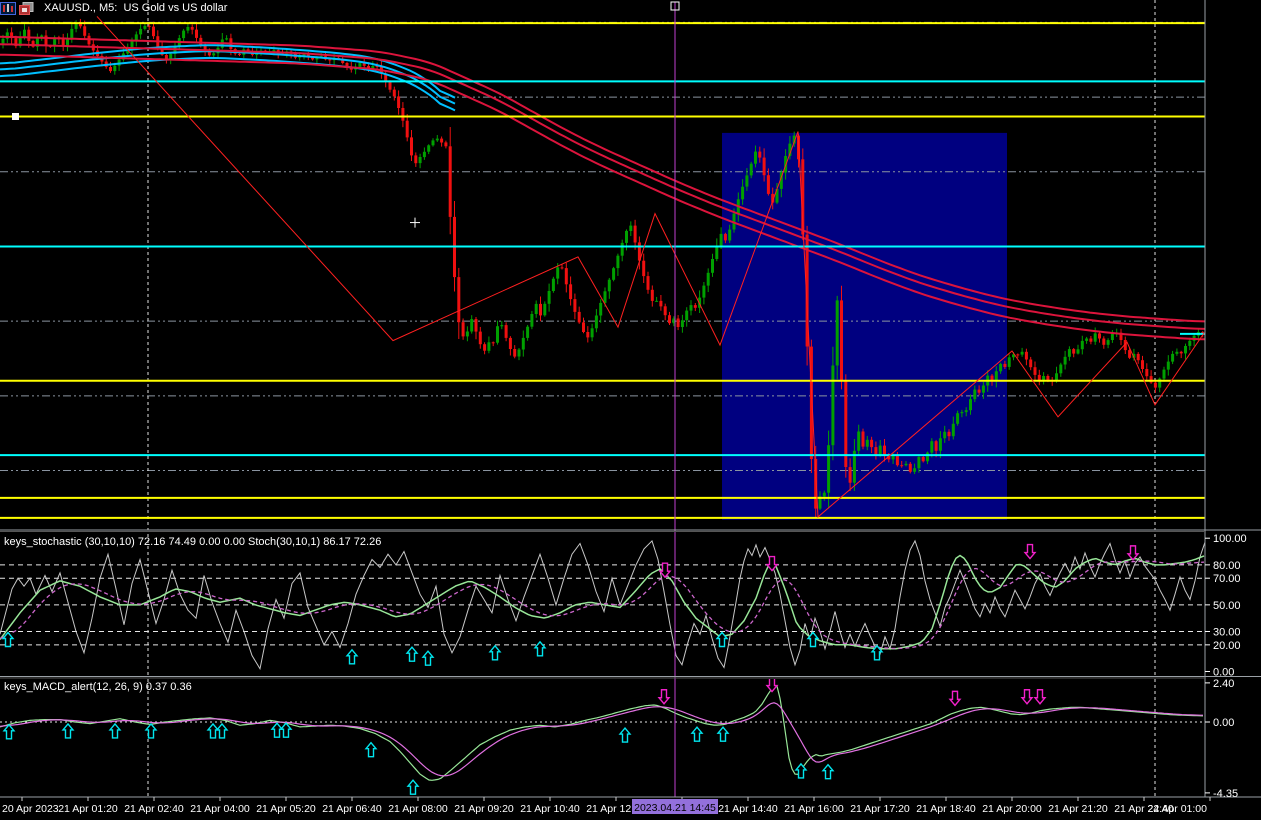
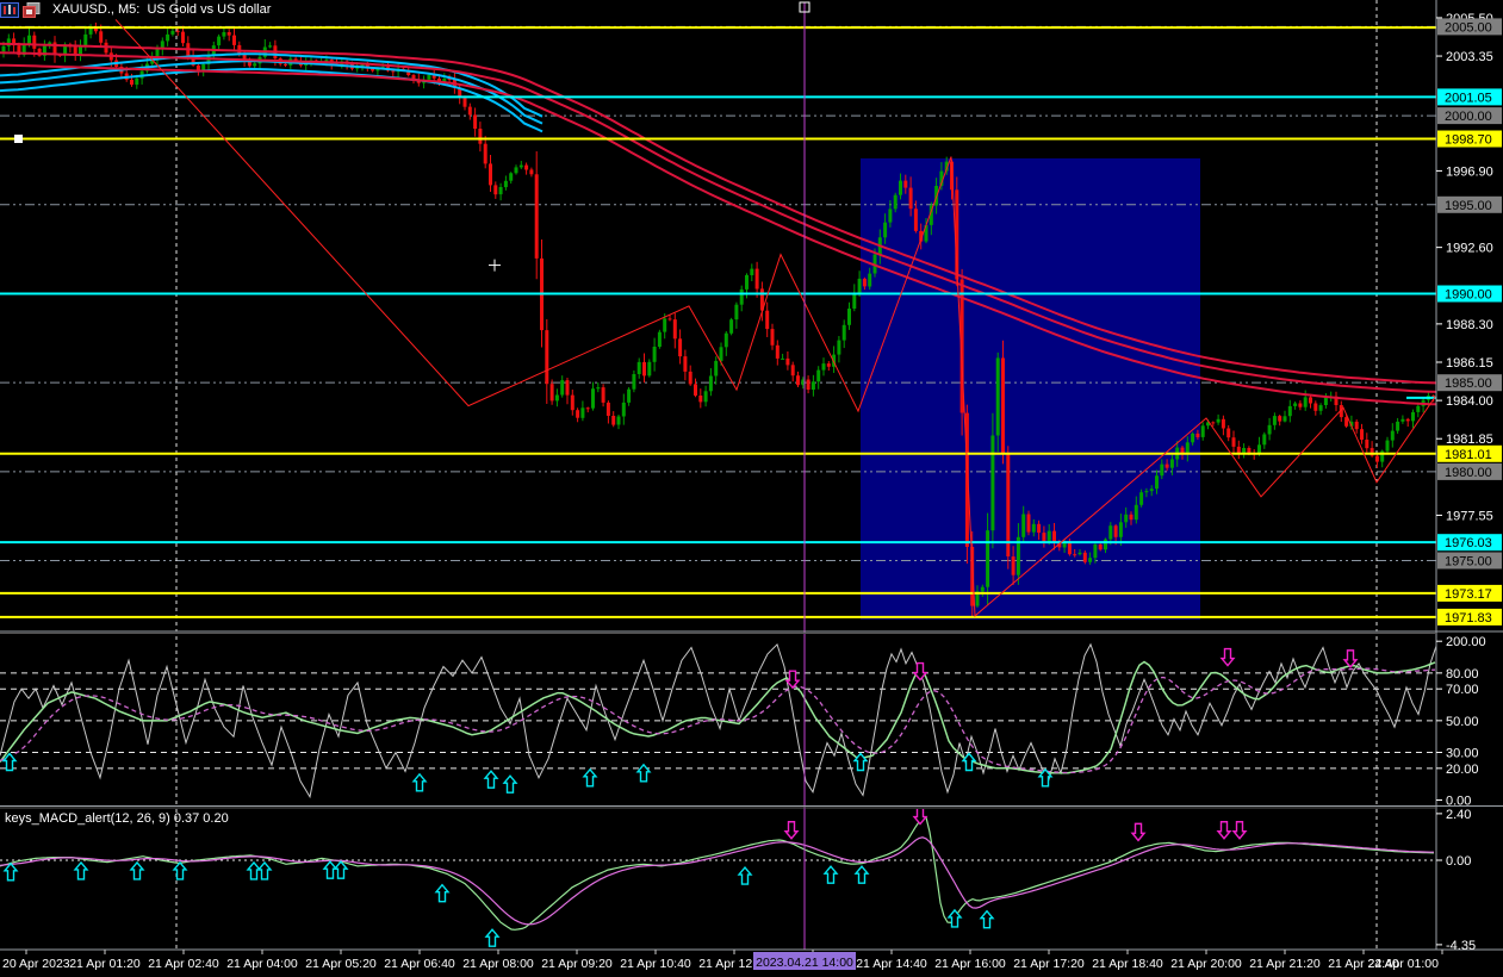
  XAUUSD., M5: US Gold vs US dollar
- keys_stochastic (30,10,10) 72.16 74.49 0.00 0.00 Stoch(30,10,1) 86.17 72.26
- keys_MACD_alert(12, 26, 9) 0.37 0.36
+ keys_MACD_alert(12, 26, 9) 0.37 0.20
+ 2003.35
+ 1996.90
+ 1992.60
+ 1988.30
+ 1986.15
+ 1984.00
+ 1981.85
+ 1977.55
+ 2005.00
+ 2001.05
+ 2000.00
+ 1998.70
+ 1995.00
+ 1990.00
+ 1985.00
+ 1981.01
+ 1980.00
+ 1976.03
+ 1975.00
+ 1973.17
+ 1971.83
- 100.00
+ 200.00
  80.00
  70.00
  50.00
  30.00
  20.00
  0.00
  2.40
  0.00
  -4.35
  20 Apr 2023
  21 Apr 01:20
  21 Apr 02:40
  21 Apr 04:00
  21 Apr 05:20
  21 Apr 06:40
  21 Apr 08:00
  21 Apr 09:20
  21 Apr 10:40
  21 Apr 12
  21 Apr 14:40
  21 Apr 16:00
  21 Apr 17:20
  21 Apr 18:40
  21 Apr 20:00
  21 Apr 21:20
  21 Apr 22:40
  24 Apr 01:00
- 2023.04.21 14:45
+ 2023.04.21 14:00
